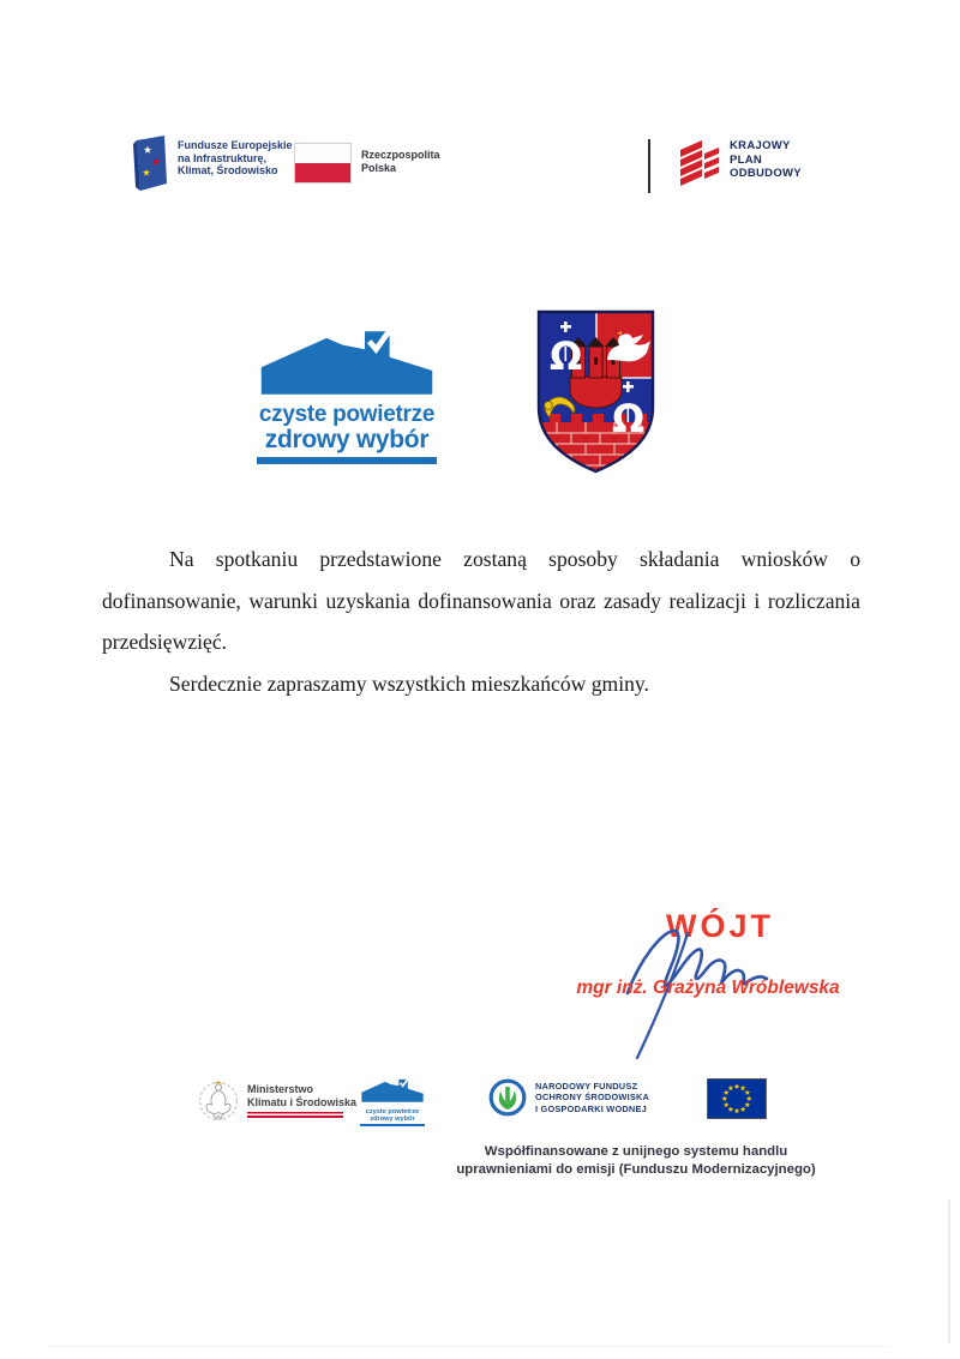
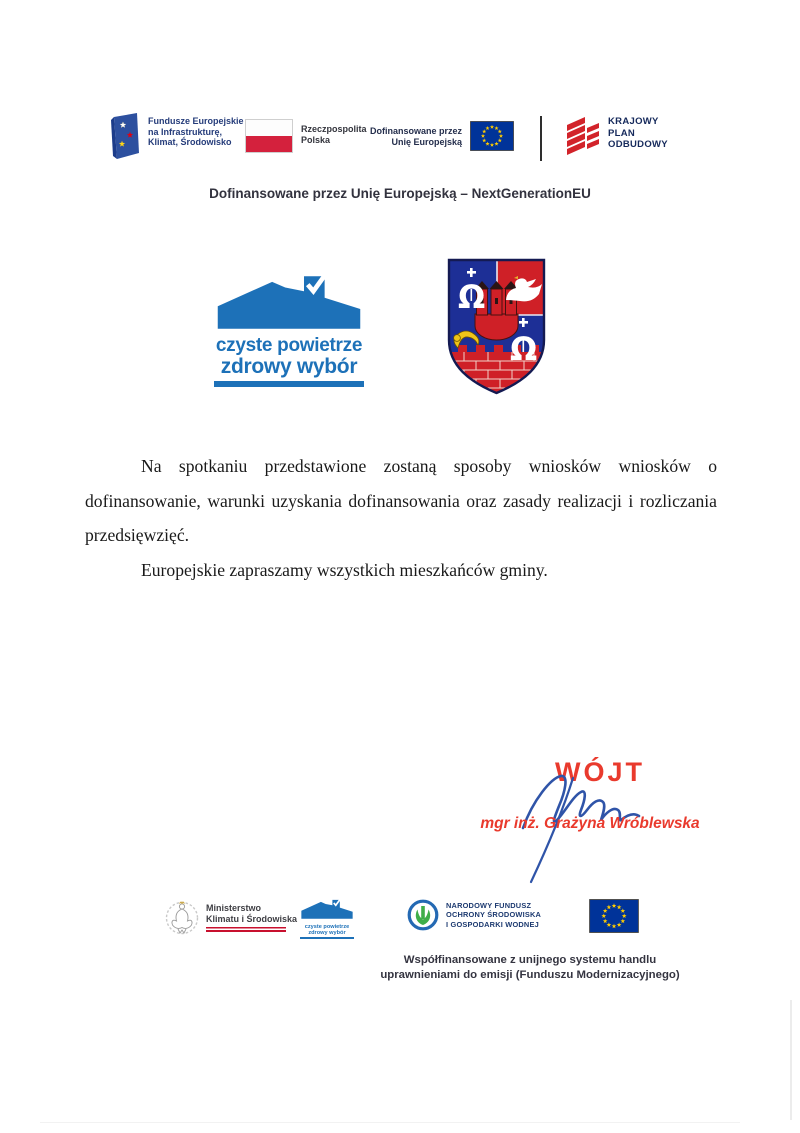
  Fundusze Europejskie
  na Infrastrukturę,
  Klimat, Środowisko
  Rzeczpospolita
  Polska
+ Dofinansowane przez
+ Unię Europejską
  KRAJOWY
  PLAN
  ODBUDOWY
+ Dofinansowane przez Unię Europejską – NextGenerationEU
  czyste powietrze
  zdrowy wybór
- Na spotkaniu przedstawione zostaną sposoby składania wniosków o dofinansowanie, warunki uzyskania dofinansowania oraz zasady realizacji i rozliczania przedsięwzięć.
+ Na spotkaniu przedstawione zostaną sposoby wniosków wniosków o dofinansowanie, warunki uzyskania dofinansowania oraz zasady realizacji i rozliczania przedsięwzięć.
- Serdecznie zapraszamy wszystkich mieszkańców gminy.
+ Europejskie zapraszamy wszystkich mieszkańców gminy.
  WÓJT
  mgr inż. Grażyna Wróblewska
  Ministerstwo
  Klimatu i Środowiska
  NARODOWY FUNDUSZ
  OCHRONY ŚRODOWISKA
  I GOSPODARKI WODNEJ
  Współfinansowane z unijnego systemu handlu
  uprawnieniami do emisji (Funduszu Modernizacyjnego)
